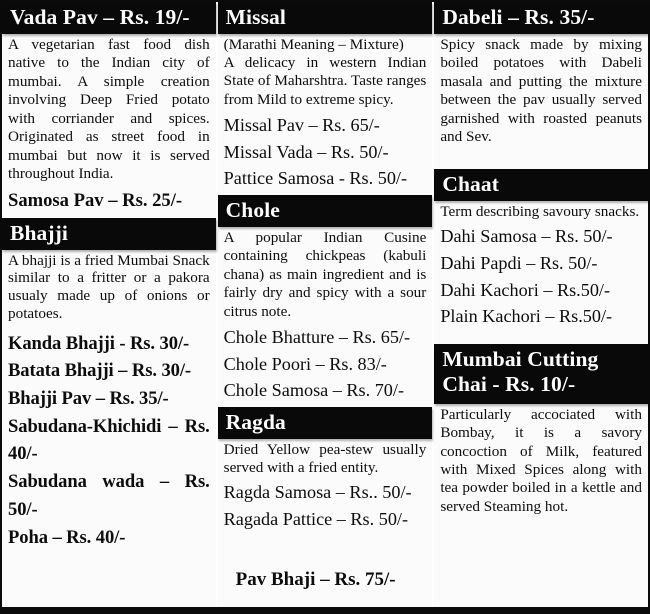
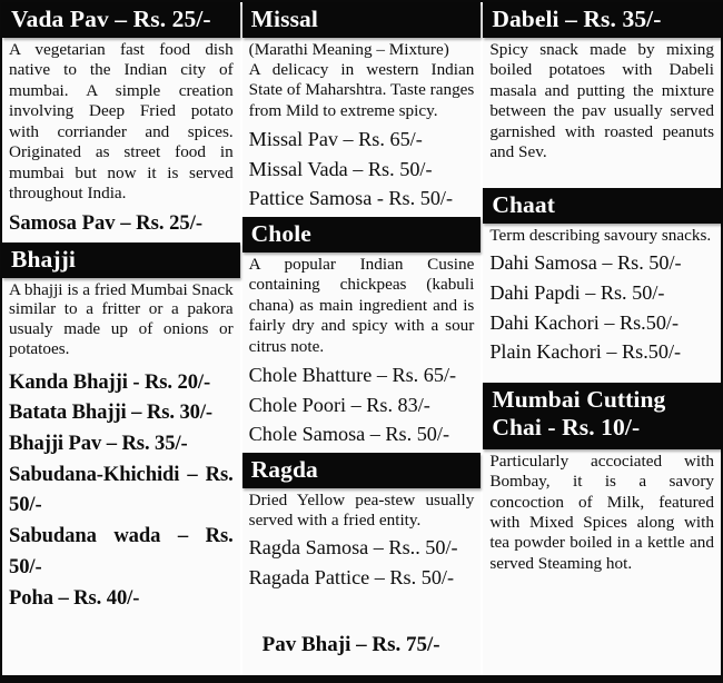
- Vada Pav – Rs. 19/-
+ Vada Pav – Rs. 25/-
  A vegetarian fast food dish native to the Indian city of mumbai. A simple creation involving Deep Fried potato with corriander and spices. Originated as street food in mumbai but now it is served throughout India.
  Samosa Pav – Rs. 25/-
  Bhajji
  A bhajji is a fried Mumbai Snack similar to a fritter or a pakora usualy made up of onions or potatoes.
- Kanda Bhajji - Rs. 30/-
+ Kanda Bhajji - Rs. 20/-
  Batata Bhajji – Rs. 30/-
  Bhajji Pav – Rs. 35/-
- Sabudana-Khichidi – Rs. 40/-
+ Sabudana-Khichidi – Rs. 50/-
  Sabudana wada – Rs. 50/-
  Poha – Rs. 40/-
  Missal
  (Marathi Meaning – Mixture)
  A delicacy in western Indian State of Maharshtra. Taste ranges from Mild to extreme spicy.
  Missal Pav – Rs. 65/-
  Missal Vada – Rs. 50/-
  Pattice Samosa - Rs. 50/-
  Chole
  A popular Indian Cusine containing chickpeas (kabuli chana) as main ingredient and is fairly dry and spicy with a sour citrus note.
  Chole Bhatture – Rs. 65/-
  Chole Poori – Rs. 83/-
- Chole Samosa – Rs. 70/-
+ Chole Samosa – Rs. 50/-
  Ragda
  Dried Yellow pea-stew usually served with a fried entity.
  Ragda Samosa – Rs.. 50/-
  Ragada Pattice – Rs. 50/-
  Pav Bhaji – Rs. 75/-
  Dabeli – Rs. 35/-
  Spicy snack made by mixing boiled potatoes with Dabeli masala and putting the mixture between the pav usually served garnished with roasted peanuts and Sev.
  Chaat
  Term describing savoury snacks.
  Dahi Samosa – Rs. 50/-
  Dahi Papdi – Rs. 50/-
  Dahi Kachori – Rs.50/-
  Plain Kachori – Rs.50/-
  Mumbai Cutting
  Chai - Rs. 10/-
  Particularly accociated with Bombay, it is a savory concoction of Milk, featured with Mixed Spices along with tea powder boiled in a kettle and served Steaming hot.
